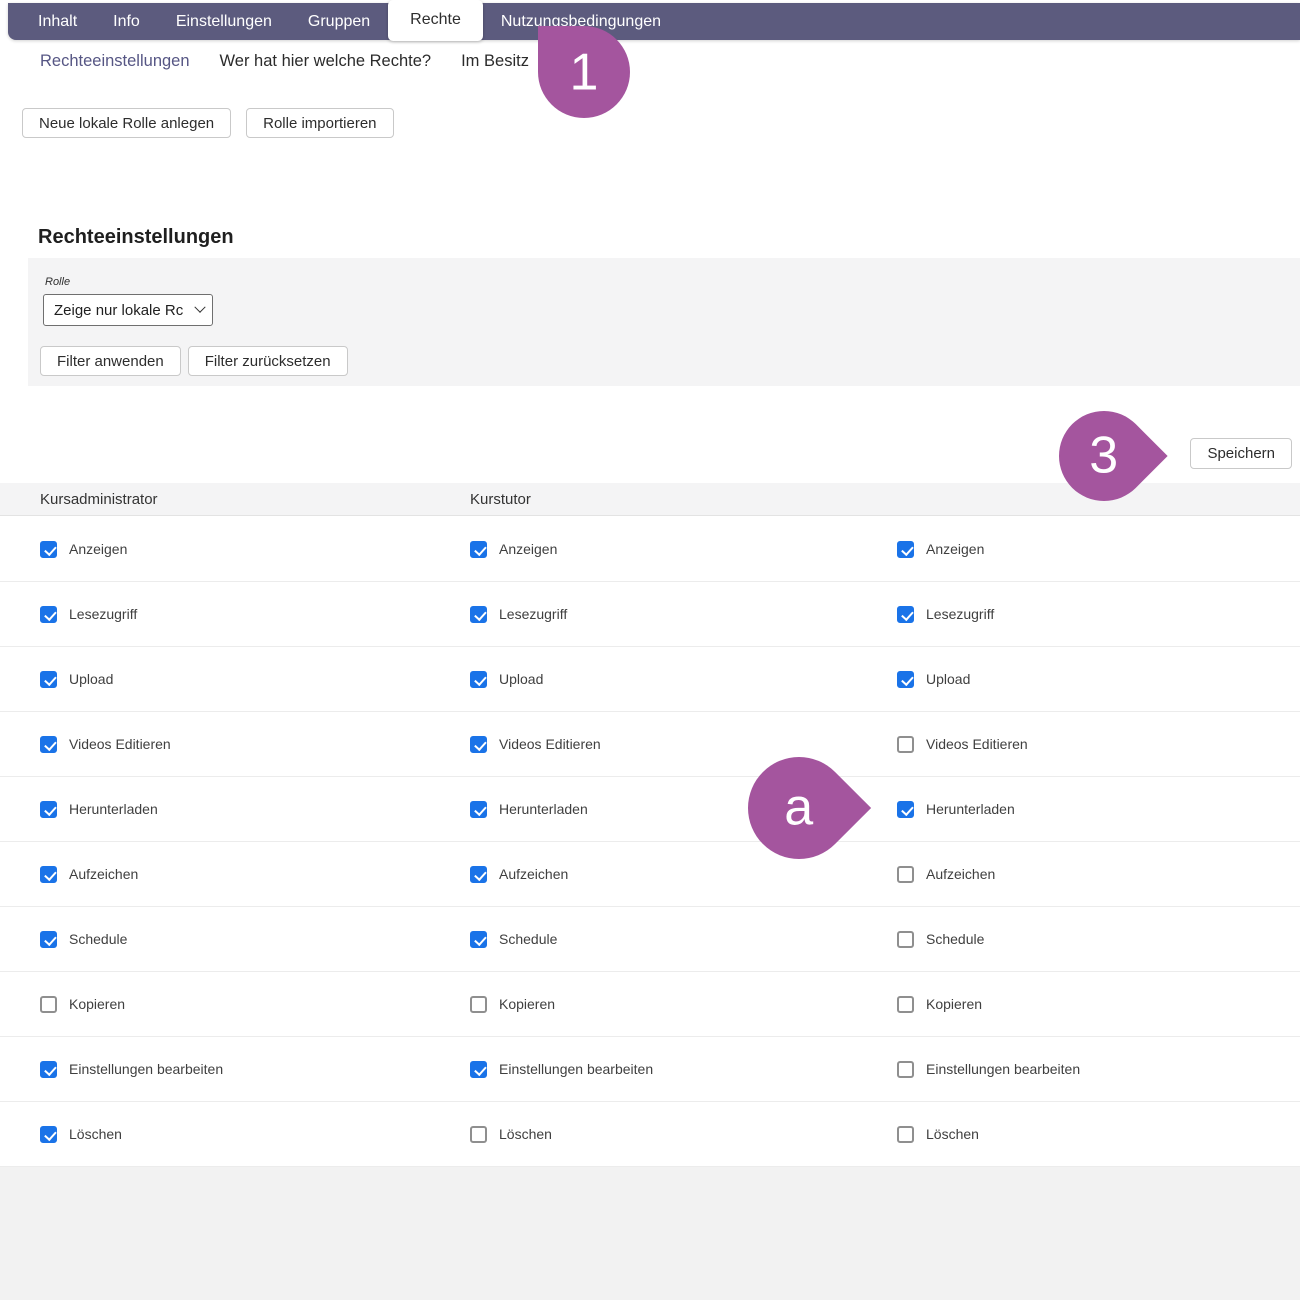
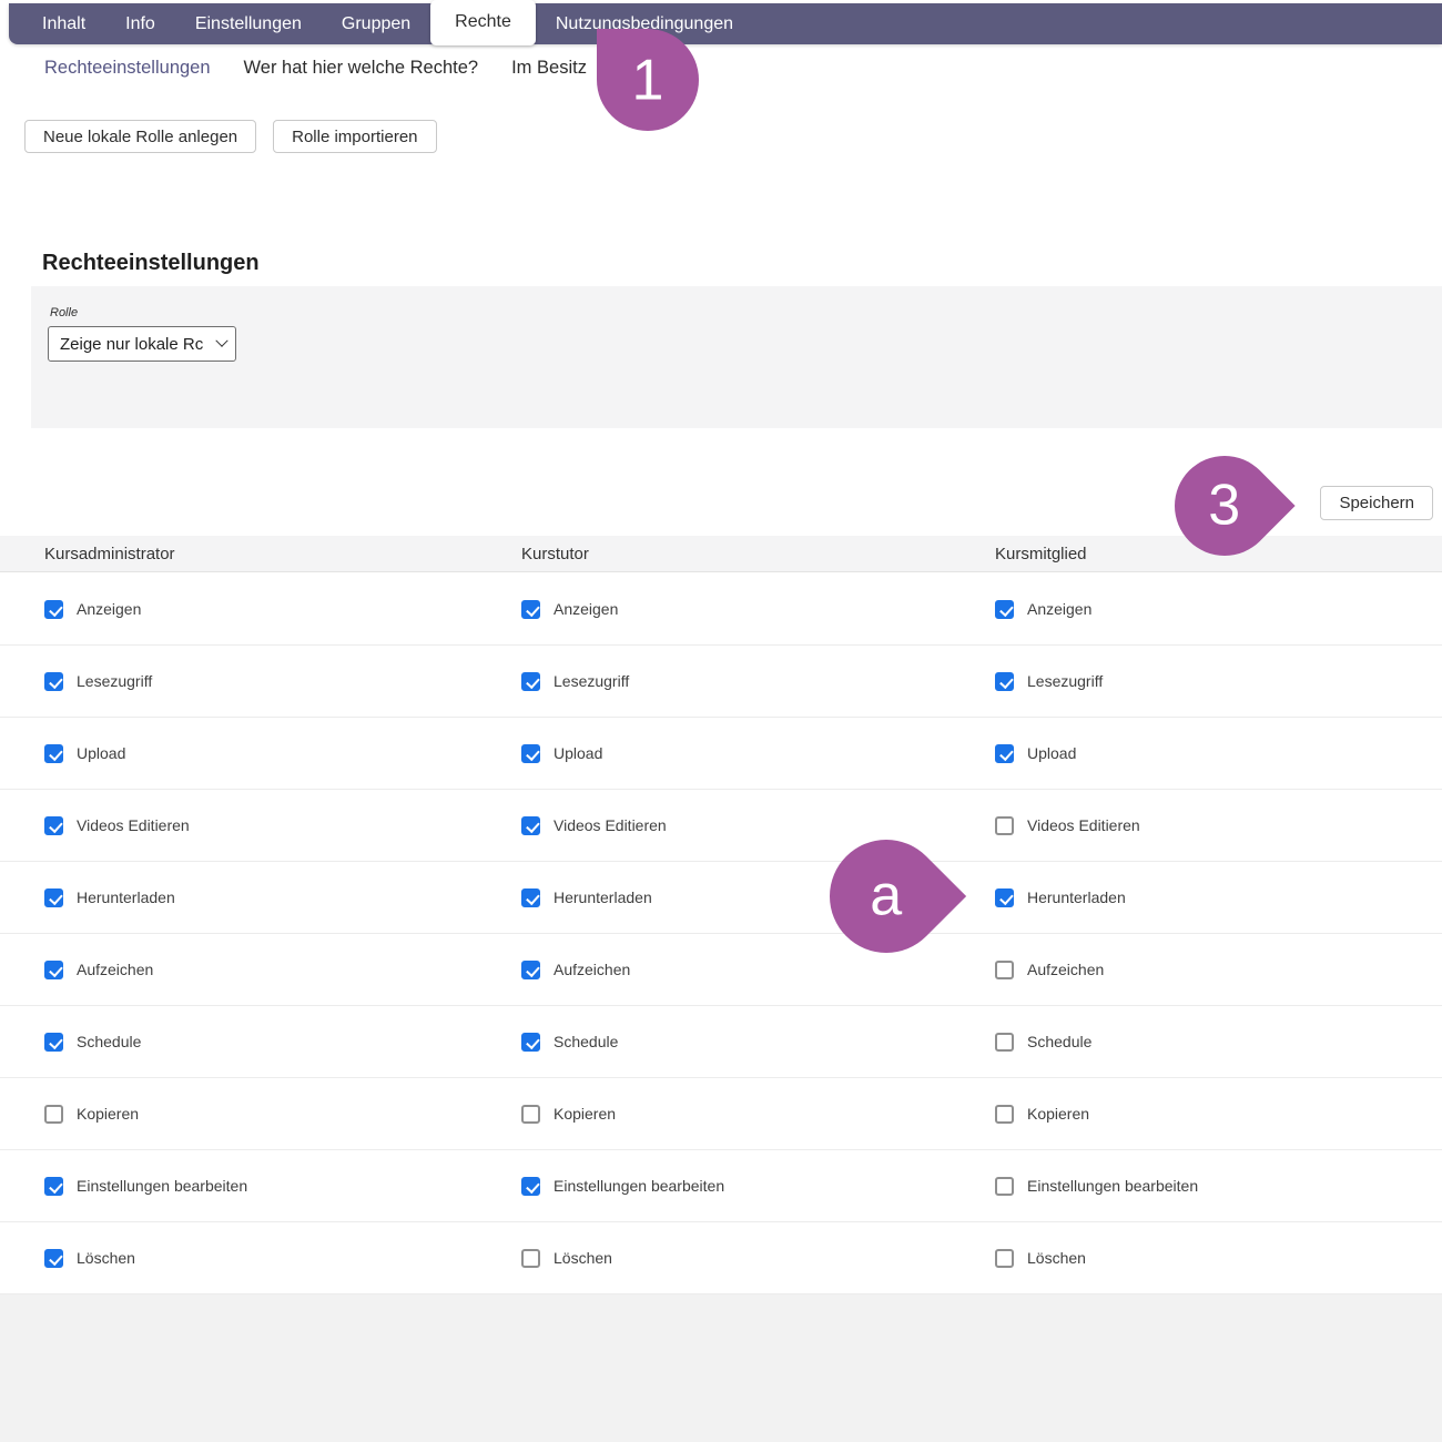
  Inhalt
  Info
  Einstellungen
  Gruppen
  Rechte
  Nutzungsbedingungen
  Rechteeinstellungen
  Wer hat hier welche Rechte?
  Im Besitz
  Neue lokale Rolle anlegen
  Rolle importieren
  Rechteeinstellungen
  Rolle
  Zeige nur lokale Rc
- Filter anwenden
- Filter zurücksetzen
  Speichern
  Kursadministrator
  Kurstutor
+ Kursmitglied
  Anzeigen
  Anzeigen
  Anzeigen
  Lesezugriff
  Lesezugriff
  Lesezugriff
  Upload
  Upload
  Upload
  Videos Editieren
  Videos Editieren
  Videos Editieren
  Herunterladen
  Herunterladen
  Herunterladen
  Aufzeichen
  Aufzeichen
  Aufzeichen
  Schedule
  Schedule
  Schedule
  Kopieren
  Kopieren
  Kopieren
  Einstellungen bearbeiten
  Einstellungen bearbeiten
  Einstellungen bearbeiten
  Löschen
  Löschen
  Löschen
